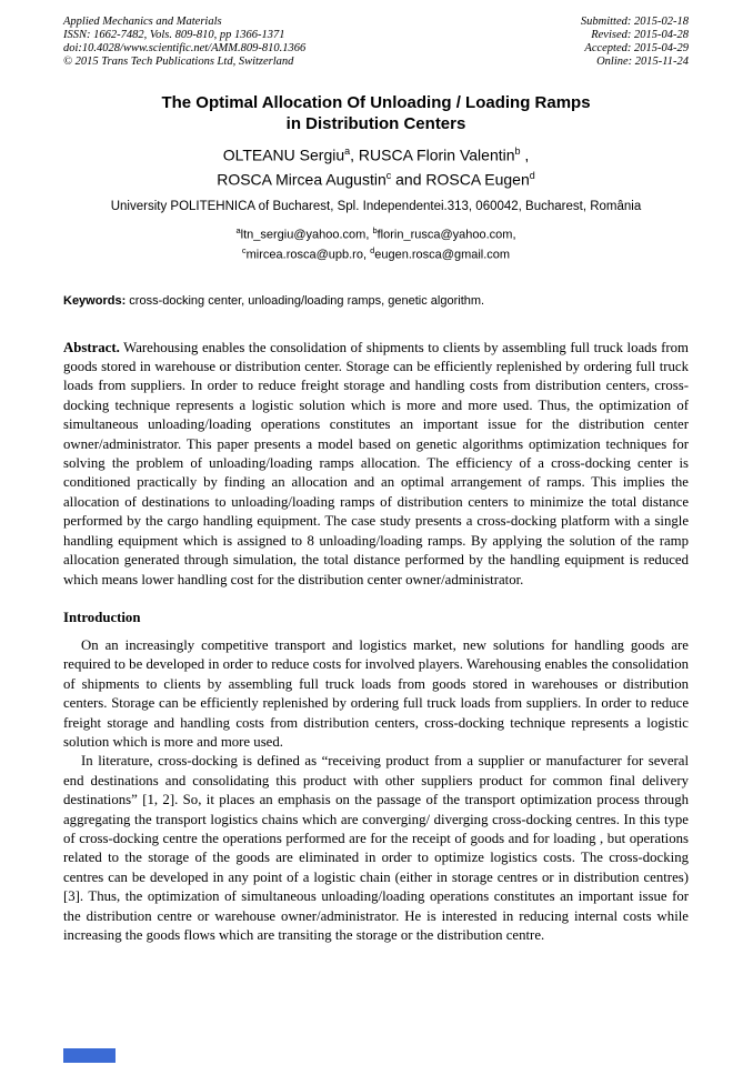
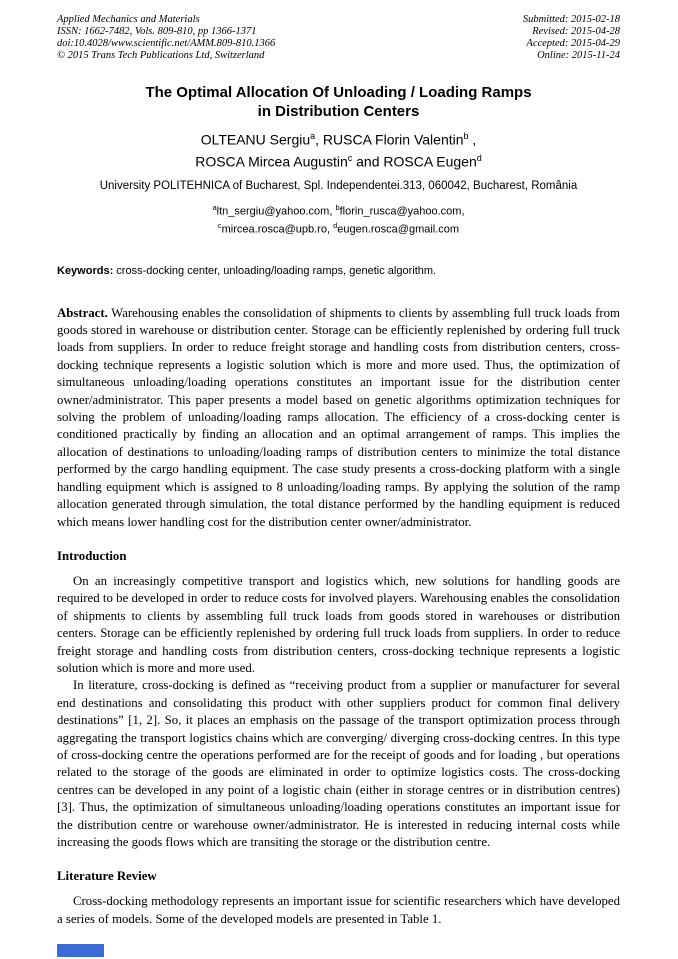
  Applied Mechanics and Materials
  ISSN: 1662-7482, Vols. 809-810, pp 1366-1371
  doi:10.4028/www.scientific.net/AMM.809-810.1366
  © 2015 Trans Tech Publications Ltd, Switzerland
  Submitted: 2015-02-18
  Revised: 2015-04-28
  Accepted: 2015-04-29
  Online: 2015-11-24
  The Optimal Allocation Of Unloading / Loading Ramps
  in Distribution Centers
  OLTEANU Sergiua, RUSCA Florin Valentinb ,
  ROSCA Mircea Augustinc and ROSCA Eugend
  University POLITEHNICA of Bucharest, Spl. Independentei.313, 060042, Bucharest, România
  altn_sergiu@yahoo.com, bflorin_rusca@yahoo.com,
  cmircea.rosca@upb.ro, deugen.rosca@gmail.com
  Keywords: cross-docking center, unloading/loading ramps, genetic algorithm.
  Abstract. Warehousing enables the consolidation of shipments to clients by assembling full truck loads from goods stored in warehouse or distribution center. Storage can be efficiently replenished by ordering full truck loads from suppliers. In order to reduce freight storage and handling costs from distribution centers, cross-docking technique represents a logistic solution which is more and more used. Thus, the optimization of simultaneous unloading/loading operations constitutes an important issue for the distribution center owner/administrator. This paper presents a model based on genetic algorithms optimization techniques for solving the problem of unloading/loading ramps allocation. The efficiency of a cross-docking center is conditioned practically by finding an allocation and an optimal arrangement of ramps. This implies the allocation of destinations to unloading/loading ramps of distribution centers to minimize the total distance performed by the cargo handling equipment. The case study presents a cross-docking platform with a single handling equipment which is assigned to 8 unloading/loading ramps. By applying the solution of the ramp allocation generated through simulation, the total distance performed by the handling equipment is reduced which means lower handling cost for the distribution center owner/administrator.
  Introduction
- On an increasingly competitive transport and logistics market, new solutions for handling goods are required to be developed in order to reduce costs for involved players. Warehousing enables the consolidation of shipments to clients by assembling full truck loads from goods stored in warehouses or distribution centers. Storage can be efficiently replenished by ordering full truck loads from suppliers. In order to reduce freight storage and handling costs from distribution centers, cross-docking technique represents a logistic solution which is more and more used.
+ On an increasingly competitive transport and logistics which, new solutions for handling goods are required to be developed in order to reduce costs for involved players. Warehousing enables the consolidation of shipments to clients by assembling full truck loads from goods stored in warehouses or distribution centers. Storage can be efficiently replenished by ordering full truck loads from suppliers. In order to reduce freight storage and handling costs from distribution centers, cross-docking technique represents a logistic solution which is more and more used.
  In literature, cross-docking is defined as “receiving product from a supplier or manufacturer for several end destinations and consolidating this product with other suppliers product for common final delivery destinations” [1, 2]. So, it places an emphasis on the passage of the transport optimization process through aggregating the transport logistics chains which are converging/ diverging cross-docking centres. In this type of cross-docking centre the operations performed are for the receipt of goods and for loading , but operations related to the storage of the goods are eliminated in order to optimize logistics costs. The cross-docking centres can be developed in any point of a logistic chain (either in storage centres or in distribution centres) [3]. Thus, the optimization of simultaneous unloading/loading operations constitutes an important issue for the distribution centre or warehouse owner/administrator. He is interested in reducing internal costs while increasing the goods flows which are transiting the storage or the distribution centre.
+ Literature Review
+ Cross-docking methodology represents an important issue for scientific researchers which have developed a series of models. Some of the developed models are presented in Table 1.
